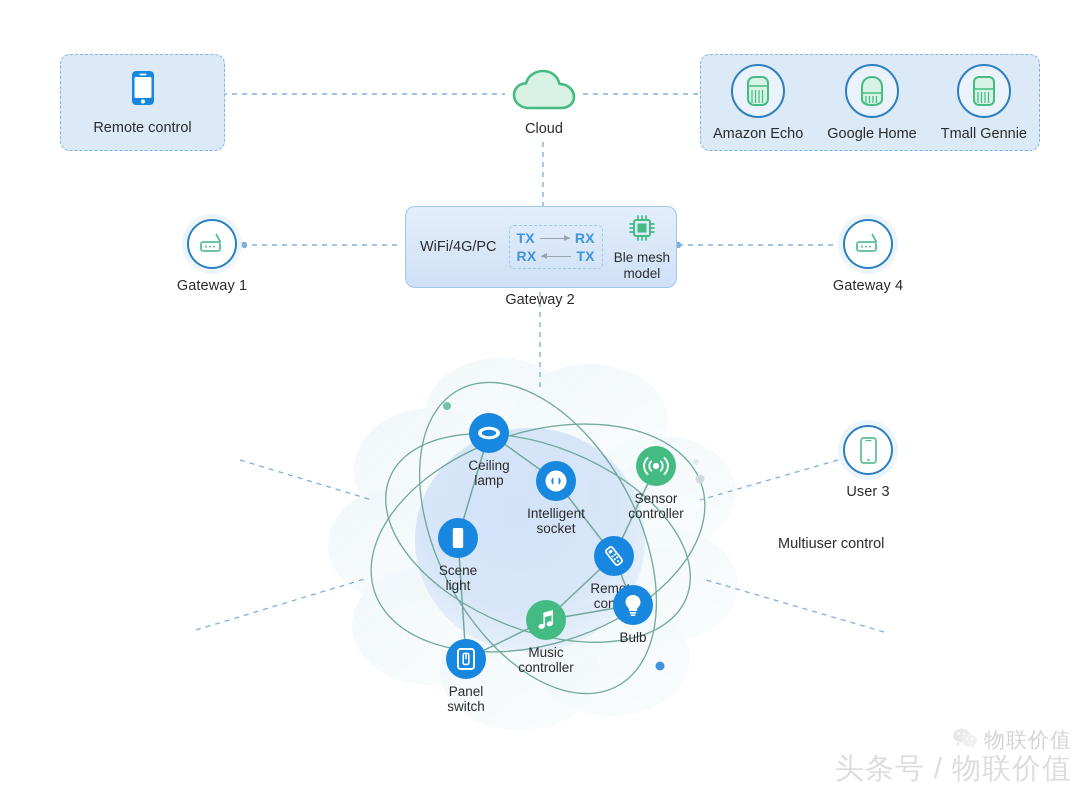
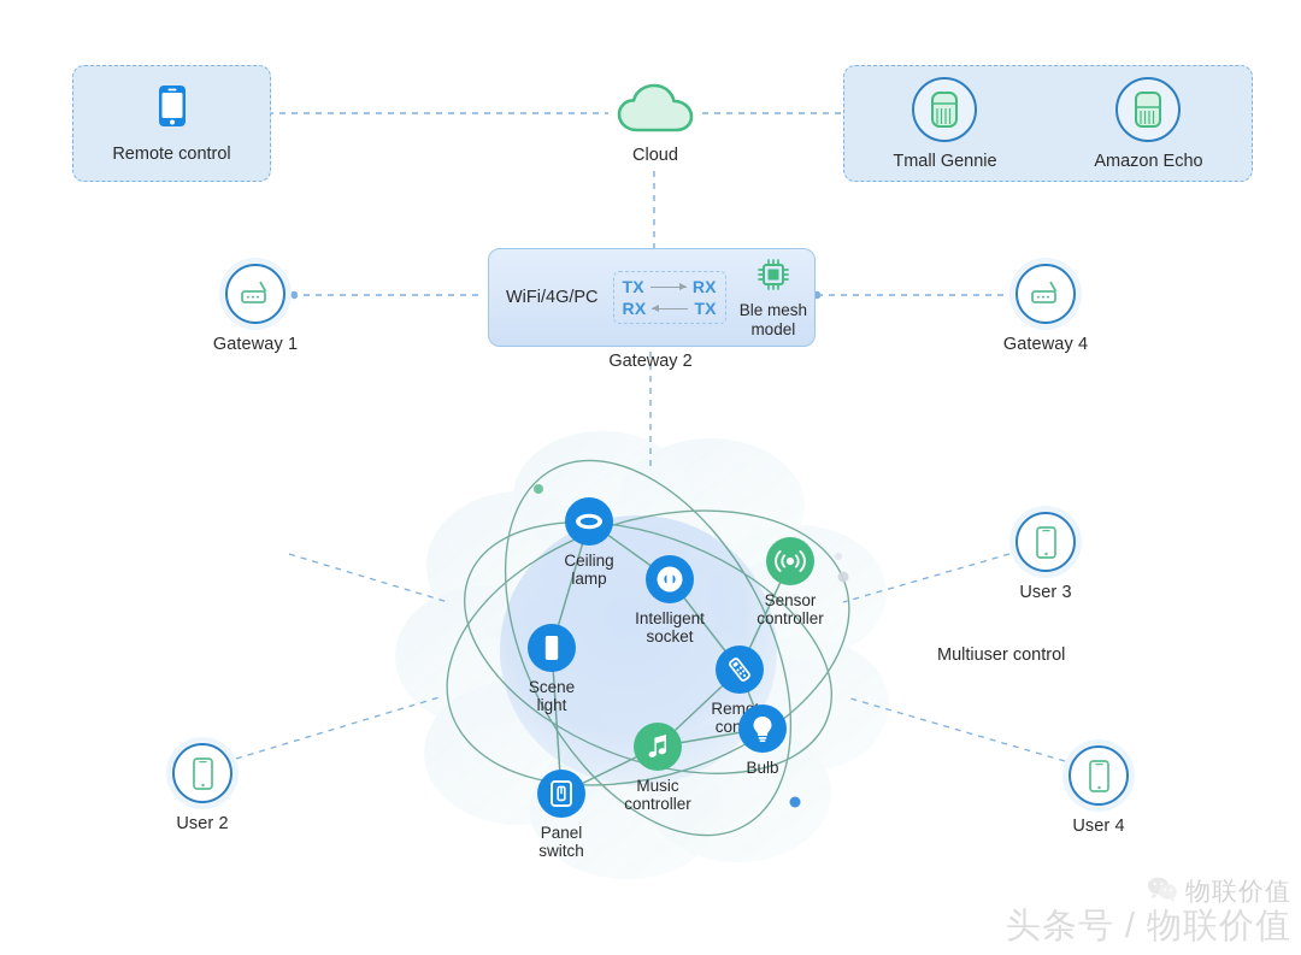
  Remote control
  Cloud
- Amazon Echo
+ Tmall Gennie
- Google Home
- Tmall Gennie
+ Amazon Echo
  Gateway 1
  WiFi/4G/PC
  TX
  RX
  RX
  TX
  Ble mesh
  model
  Gateway 2
  Gateway 4
+ User 2
  User 3
+ User 4
  Multiuser control
  Ceiling
  lamp
  Intelligent
  socket
  Sensor
  controller
  Scene
  light
  Bulb
  Music
  controller
  Panel
  switch
  物联价值
  头条号 / 物联价值
